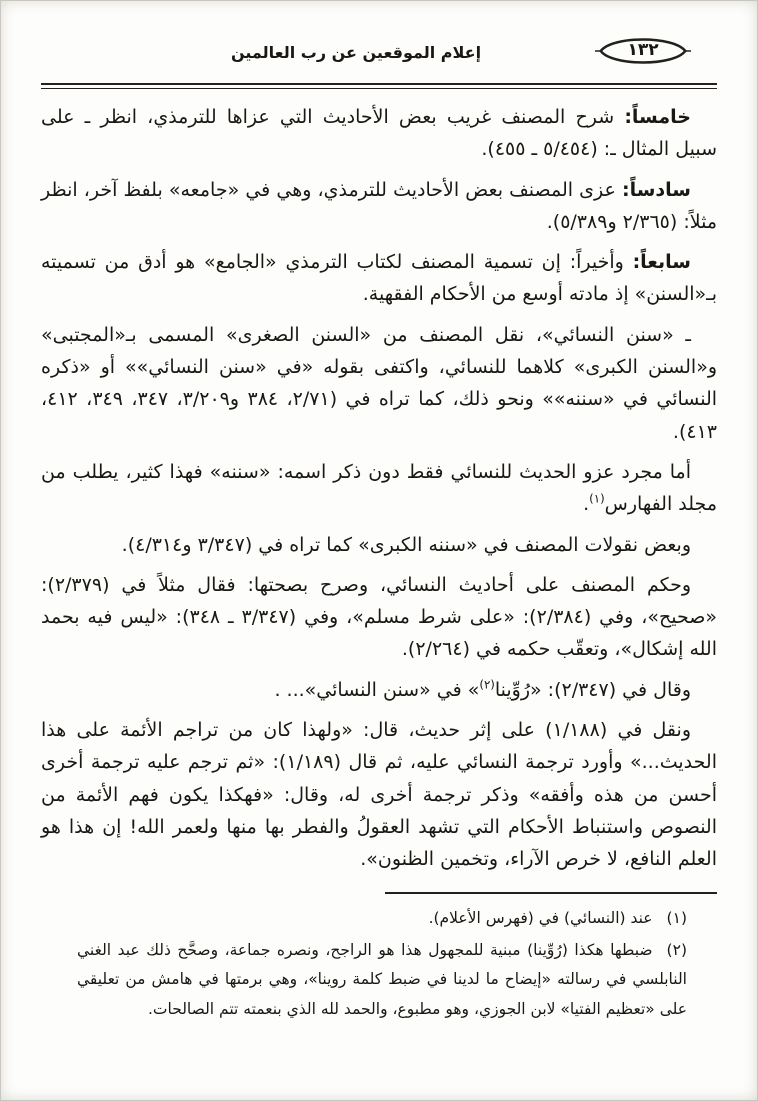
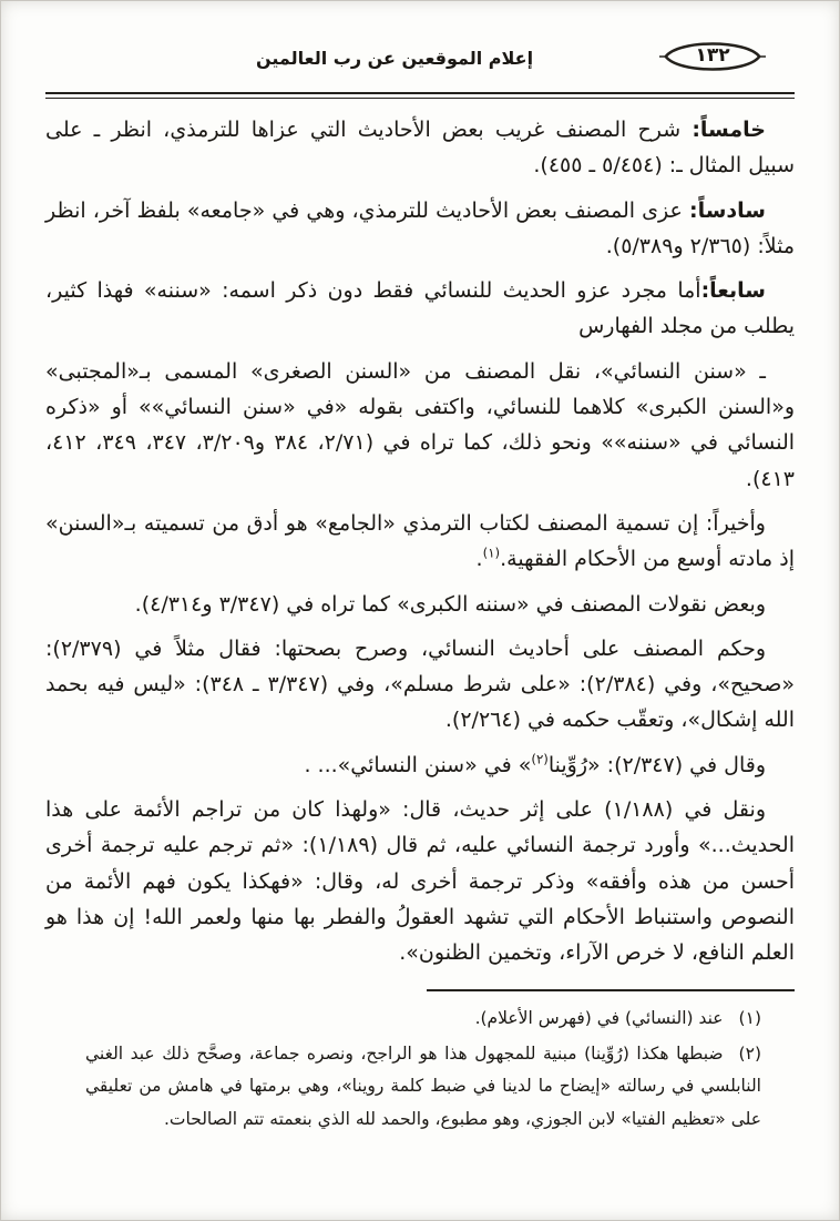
  إعلام الموقعين عن رب العالمين
  ١٣٢
  خامساً: شرح المصنف غريب بعض الأحاديث التي عزاها للترمذي، انظر ـ على سبيل المثال ـ: (٥/٤٥٤ ـ ٤٥٥).
  سادساً: عزى المصنف بعض الأحاديث للترمذي، وهي في «جامعه» بلفظ آخر، انظر مثلاً: (٢/٣٦٥ و٥/٣٨٩).
- سابعاً: وأخيراً: إن تسمية المصنف لكتاب الترمذي «الجامع» هو أدق من تسميته بـ«السنن» إذ مادته أوسع من الأحكام الفقهية.
+ سابعاً:أما مجرد عزو الحديث للنسائي فقط دون ذكر اسمه: «سننه» فهذا كثير، يطلب من مجلد الفهارس
  ـ «سنن النسائي»، نقل المصنف من «السنن الصغرى» المسمى بـ«المجتبى» و«السنن الكبرى» كلاهما للنسائي، واكتفى بقوله «في «سنن النسائي»» أو «ذكره النسائي في «سننه»» ونحو ذلك، كما تراه في (٢/٧١، ٣٨٤ و٣/٢٠٩، ٣٤٧، ٣٤٩، ٤١٢، ٤١٣).
- أما مجرد عزو الحديث للنسائي فقط دون ذكر اسمه: «سننه» فهذا كثير، يطلب من مجلد الفهارس(١).
+ وأخيراً: إن تسمية المصنف لكتاب الترمذي «الجامع» هو أدق من تسميته بـ«السنن» إذ مادته أوسع من الأحكام الفقهية.(١).
  وبعض نقولات المصنف في «سننه الكبرى» كما تراه في (٣/٣٤٧ و٤/٣١٤).
  وحكم المصنف على أحاديث النسائي، وصرح بصحتها: فقال مثلاً في (٢/٣٧٩): «صحيح»، وفي (٢/٣٨٤): «على شرط مسلم»، وفي (٣/٣٤٧ ـ ٣٤٨): «ليس فيه بحمد الله إشكال»، وتعقّب حكمه في (٢/٢٦٤).
  وقال في (٢/٣٤٧): «رُوِّينا(٢)» في «سنن النسائي»... .
  ونقل في (١/١٨٨) على إثر حديث، قال: «ولهذا كان من تراجم الأئمة على هذا الحديث...» وأورد ترجمة النسائي عليه، ثم قال (١/١٨٩): «ثم ترجم عليه ترجمة أخرى أحسن من هذه وأفقه» وذكر ترجمة أخرى له، وقال: «فهكذا يكون فهم الأئمة من النصوص واستنباط الأحكام التي تشهد العقولُ والفطر بها منها ولعمر الله! إن هذا هو العلم النافع، لا خرص الآراء، وتخمين الظنون».
  (١)عند (النسائي) في (فهرس الأعلام).
  (٢)ضبطها هكذا (رُوِّينا) مبنية للمجهول هذا هو الراجح، ونصره جماعة، وصحَّح ذلك عبد الغني النابلسي في رسالته «إيضاح ما لدينا في ضبط كلمة روينا»، وهي برمتها في هامش من تعليقي على «تعظيم الفتيا» لابن الجوزي، وهو مطبوع، والحمد لله الذي بنعمته تتم الصالحات.
